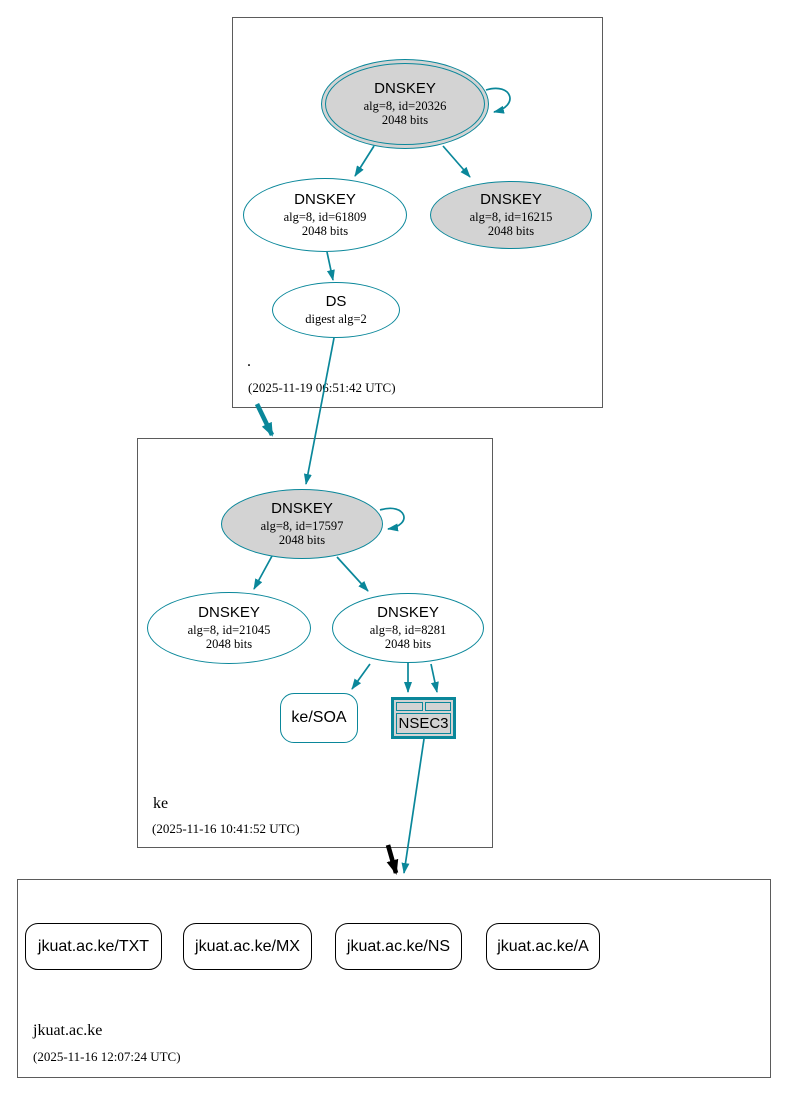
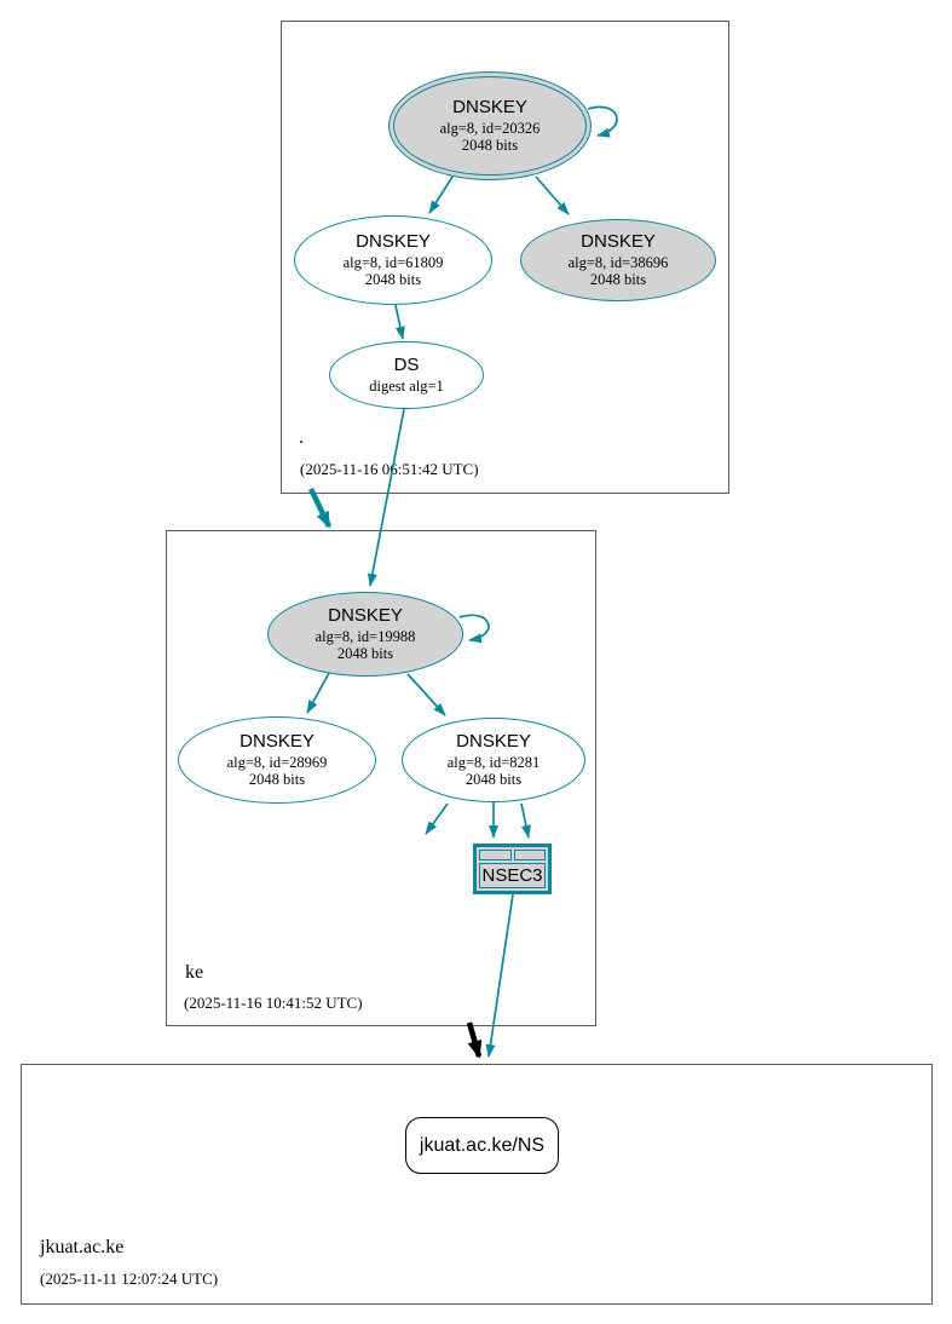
  .
- (2025-11-19 06:51:42 UTC)
+ (2025-11-16 06:51:42 UTC)
  ke
  (2025-11-16 10:41:52 UTC)
  jkuat.ac.ke
- (2025-11-16 12:07:24 UTC)
+ (2025-11-11 12:07:24 UTC)
  DNSKEY
  alg=8, id=20326
  2048 bits
  DNSKEY
  alg=8, id=61809
  2048 bits
  DNSKEY
- alg=8, id=16215
+ alg=8, id=38696
  2048 bits
  DS
- digest alg=2
+ digest alg=1
  DNSKEY
- alg=8, id=17597
+ alg=8, id=19988
  2048 bits
  DNSKEY
- alg=8, id=21045
+ alg=8, id=28969
  2048 bits
  DNSKEY
  alg=8, id=8281
  2048 bits
- ke/SOA
  NSEC3
- jkuat.ac.ke/TXT
- jkuat.ac.ke/MX
  jkuat.ac.ke/NS
- jkuat.ac.ke/A
